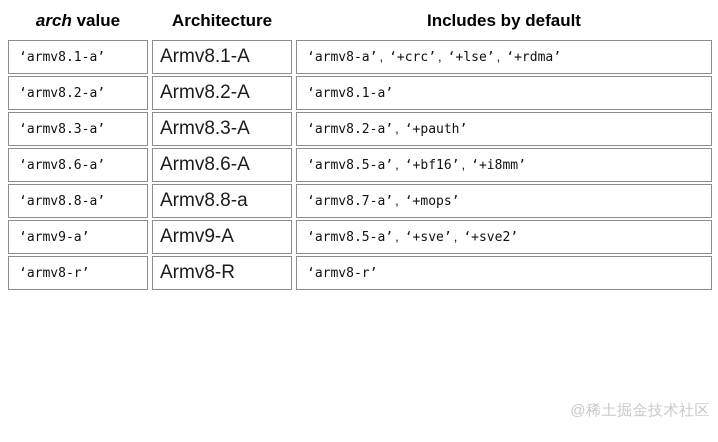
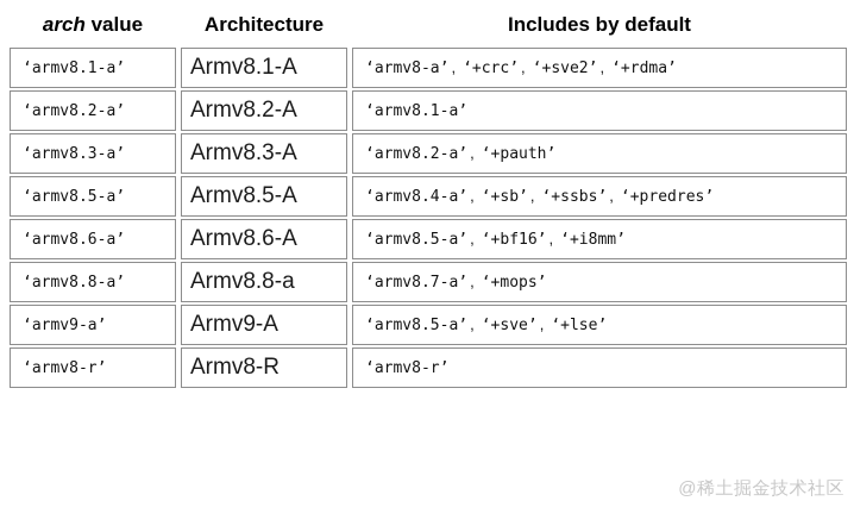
  arch value	Architecture	Includes by default
- ‘armv8.1-a’	Armv8.1-A	‘armv8-a’ , ‘+crc’ , ‘+lse’ , ‘+rdma’
+ ‘armv8.1-a’	Armv8.1-A	‘armv8-a’ , ‘+crc’ , ‘+sve2’ , ‘+rdma’
  ‘armv8.2-a’	Armv8.2-A	‘armv8.1-a’
  ‘armv8.3-a’	Armv8.3-A	‘armv8.2-a’ , ‘+pauth’
+ ‘armv8.5-a’	Armv8.5-A	‘armv8.4-a’ , ‘+sb’ , ‘+ssbs’ , ‘+predres’
  ‘armv8.6-a’	Armv8.6-A	‘armv8.5-a’ , ‘+bf16’ , ‘+i8mm’
  ‘armv8.8-a’	Armv8.8-a	‘armv8.7-a’ , ‘+mops’
- ‘armv9-a’	Armv9-A	‘armv8.5-a’ , ‘+sve’ , ‘+sve2’
+ ‘armv9-a’	Armv9-A	‘armv8.5-a’ , ‘+sve’ , ‘+lse’
  ‘armv8-r’	Armv8-R	‘armv8-r’
  @稀土掘金技术社区
